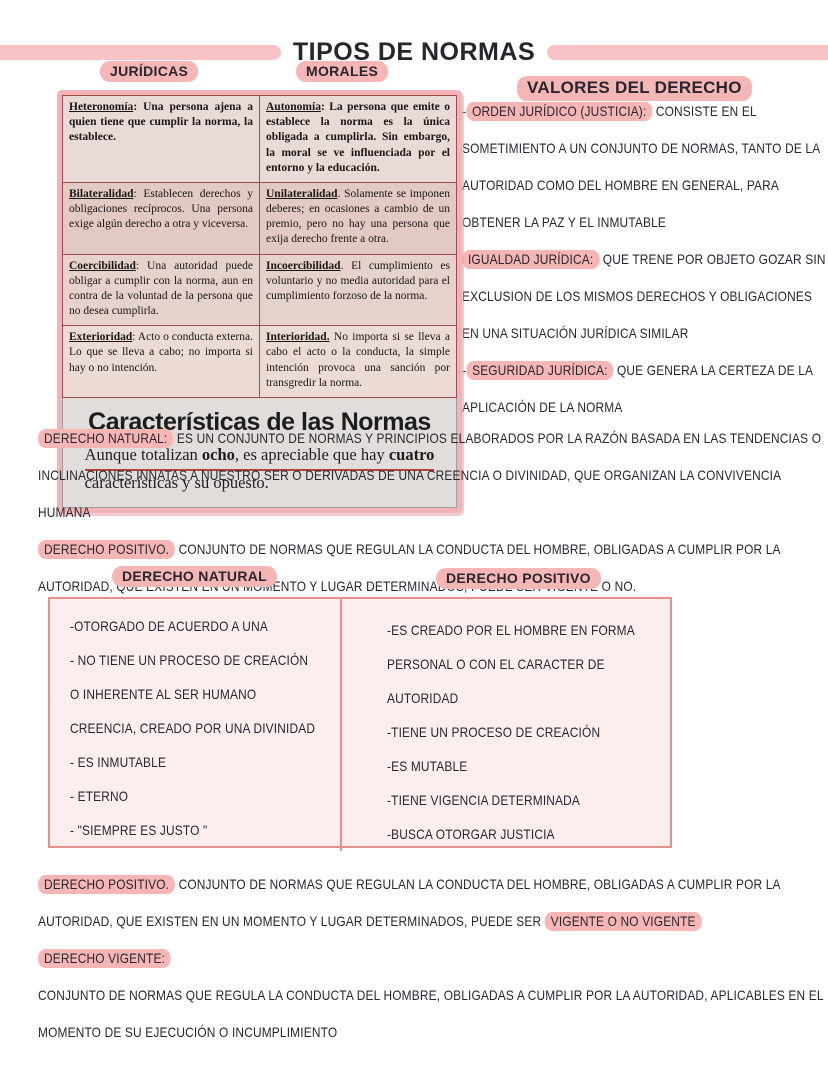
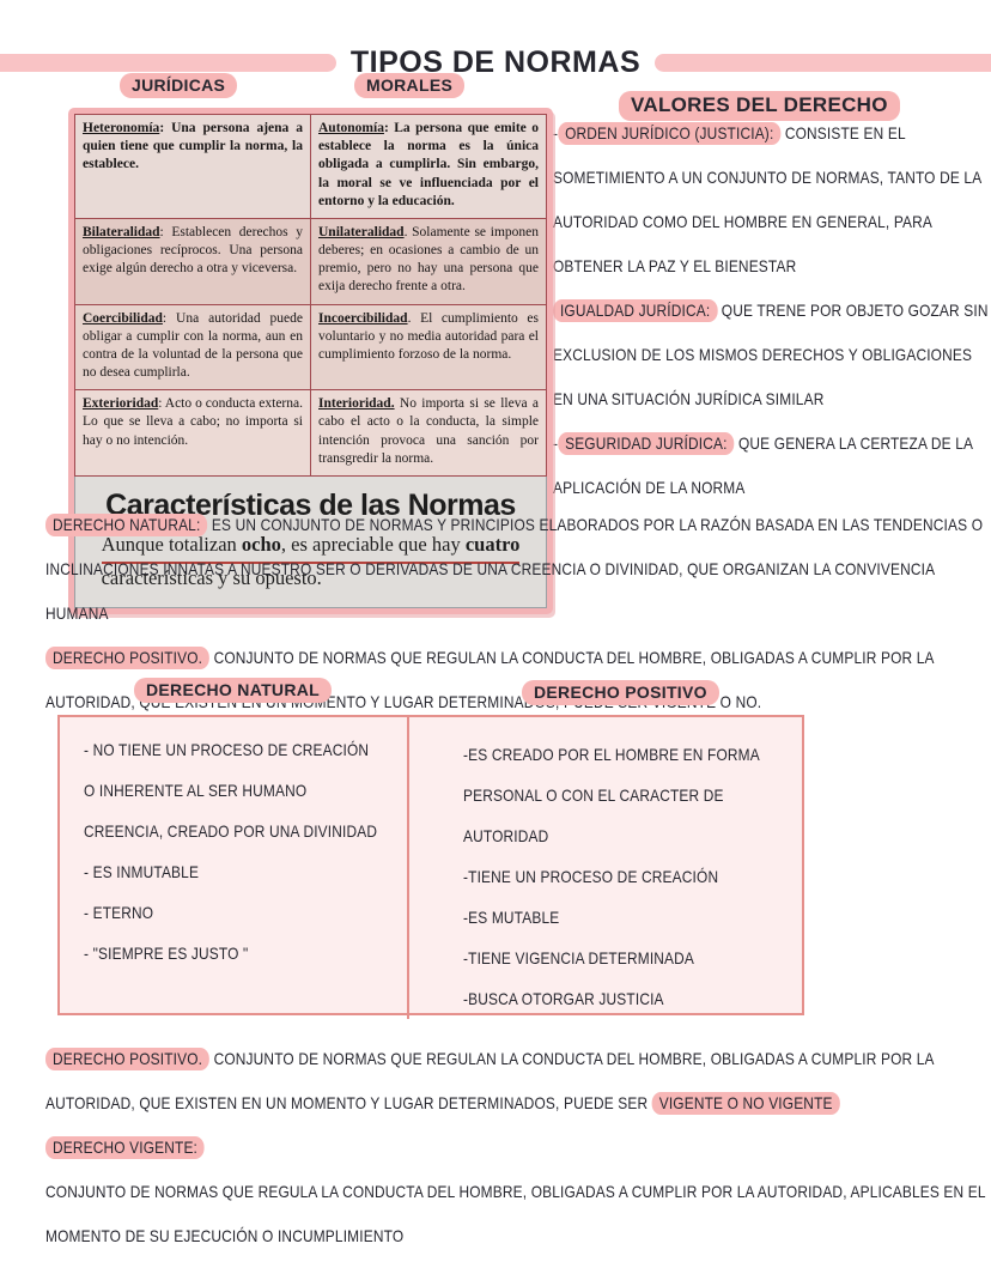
  TIPOS DE NORMAS
  JURÍDICAS
  MORALES
  VALORES DEL DERECHO
- - ORDEN JURÍDICO (JUSTICIA): CONSISTE EN EL SOMETIMIENTO A UN CONJUNTO DE NORMAS, TANTO DE LA AUTORIDAD COMO DEL HOMBRE EN GENERAL, PARA OBTENER LA PAZ Y EL INMUTABLE
+ - ORDEN JURÍDICO (JUSTICIA): CONSISTE EN EL SOMETIMIENTO A UN CONJUNTO DE NORMAS, TANTO DE LA AUTORIDAD COMO DEL HOMBRE EN GENERAL, PARA OBTENER LA PAZ Y EL BIENESTAR
  IGUALDAD JURÍDICA: QUE TRENE POR OBJETO GOZAR SIN EXCLUSION DE LOS MISMOS DERECHOS Y OBLIGACIONES EN UNA SITUACIÓN JURÍDICA SIMILAR
  - SEGURIDAD JURÍDICA: QUE GENERA LA CERTEZA DE LA APLICACIÓN DE LA NORMA
  Heteronomía: Una persona ajena a quien tiene que cumplir la norma, la establece.	Autonomía: La persona que emite o establece la norma es la única obligada a cumplirla. Sin embargo, la moral se ve influenciada por el entorno y la educación.
  Bilateralidad: Establecen derechos y obligaciones recíprocos. Una persona exige algún derecho a otra y viceversa.	Unilateralidad. Solamente se imponen deberes; en ocasiones a cambio de un premio, pero no hay una persona que exija derecho frente a otra.
  Coercibilidad: Una autoridad puede obligar a cumplir con la norma, aun en contra de la voluntad de la persona que no desea cumplirla.	Incoercibilidad. El cumplimiento es voluntario y no media autoridad para el cumplimiento forzoso de la norma.
  Exterioridad: Acto o conducta externa. Lo que se lleva a cabo; no importa si hay o no intención.	Interioridad. No importa si se lleva a cabo el acto o la conducta, la simple intención provoca una sanción por transgredir la norma.
  Características de las Normas
  Aunque totalizan ocho, es apreciable que hay cuatro
  características y su opuesto.
  DERECHO NATURAL: ES UN CONJUNTO DE NORMAS Y PRINCIPIOS ELABORADOS POR LA RAZÓN BASADA EN LAS TENDENCIAS O INCLINACIONES INNATAS A NUESTRO SER O DERIVADAS DE UNA CREENCIA O DIVINIDAD, QUE ORGANIZAN LA CONVIVENCIA HUMANA
  DERECHO POSITIVO. CONJUNTO DE NORMAS QUE REGULAN LA CONDUCTA DEL HOMBRE, OBLIGADAS A CUMPLIR POR LA AUTORIDAD,ENTO Y LUGAR DETERMINA O NO.
  DERECHO NATURAL
  DERECHO POSITIVO
- -OTORGADO DE ACUERDO A UNA
  - NO TIENE UN PROCESO DE CREACIÓN
  O INHERENTE AL SER HUMANO
  CREENCIA, CREADO POR UNA DIVINIDAD
  - ES INMUTABLE
  - ETERNO
  - "SIEMPRE ES JUSTO "
  -ES CREADO POR EL HOMBRE EN FORMA
  PERSONAL O CON EL CARACTER DE AUTORIDAD
  -TIENE UN PROCESO DE CREACIÓN
  -ES MUTABLE
  -TIENE VIGENCIA DETERMINADA
  -BUSCA OTORGAR JUSTICIA
  DERECHO POSITIVO. CONJUNTO DE NORMAS QUE REGULAN LA CONDUCTA DEL HOMBRE, OBLIGADAS A CUMPLIR POR LA AUTORIDAD, QUE EXISTEN EN UN MOMENTO Y LUGAR DETERMINADOS, PUEDE SER VIGENTE O NO VIGENTE
  DERECHO VIGENTE:
  CONJUNTO DE NORMAS QUE REGULA LA CONDUCTA DEL HOMBRE, OBLIGADAS A CUMPLIR POR LA AUTORIDAD, APLICABLES EN EL MOMENTO DE SU EJECUCIÓN O INCUMPLIMIENTO
